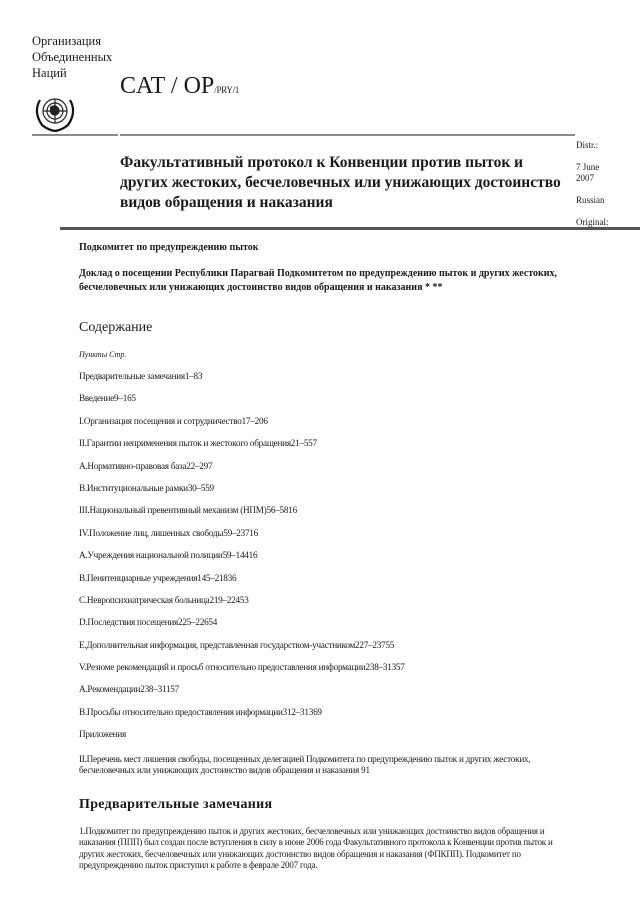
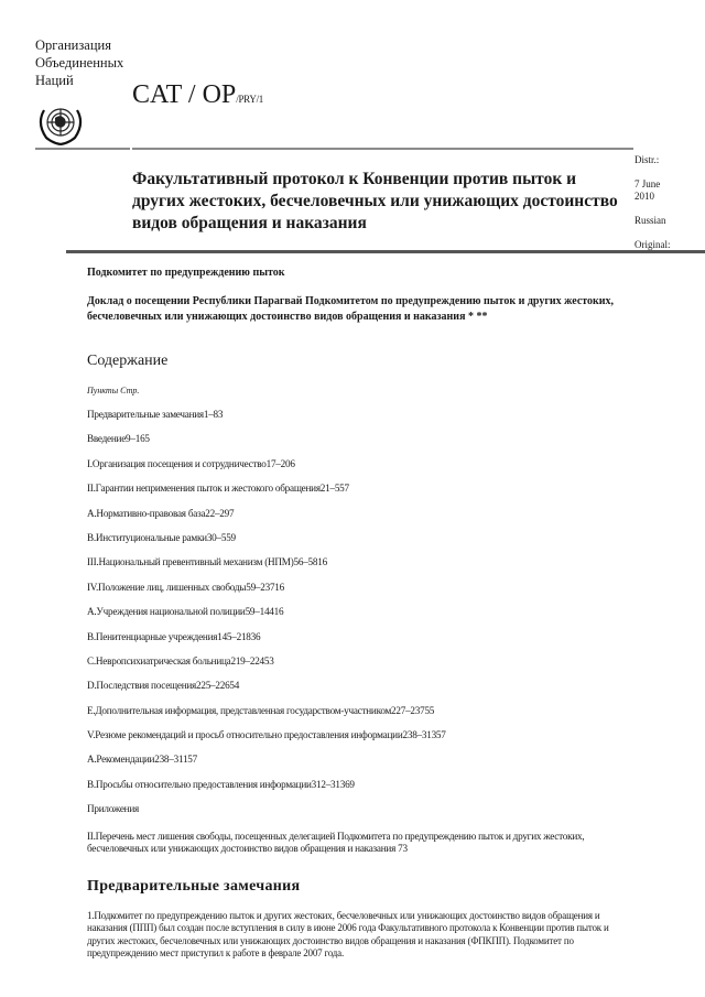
  Организация
  Объединенных
  Наций
  CAT / OP/PRY/1
  Факультативный протокол к Конвенции против пыток и других жестоких, бесчеловечных или унижающих достоинство видов обращения и наказания
  Distr.:
  7 June
- 2007
+ 2010
  Russian
  Original:
  Подкомитет по предупреждению пыток
  Доклад о посещении Республики Парагвай Подкомитетом по предупреждению пыток и других жестоких, бесчеловечных или унижающих достоинство видов обращения и наказания * **
  Содержание
  Пункты Стр.
  Предварительные замечания1–83
  Введение9–165
  I.Организация посещения и сотрудничество17–206
  II.Гарантии неприменения пыток и жестокого обращения21–557
  A.Нормативно-правовая база22–297
  B.Институциональные рамки30–559
  III.Национальный превентивный механизм (НПМ)56–5816
  IV.Положение лиц, лишенных свободы59–23716
  A.Учреждения национальной полиции59–14416
  B.Пенитенциарные учреждения145–21836
  C.Невропсихиатрическая больница219–22453
  D.Последствия посещения225–22654
  E.Дополнительная информация, представленная государством-участником227–23755
  V.Резюме рекомендаций и просьб относительно предоставления информации238–31357
  A.Рекомендации238–31157
  B.Просьбы относительно предоставления информации312–31369
  Приложения
- II.Перечень мест лишения свободы, посещенных делегацией Подкомитета по предупреждению пыток и других жестоких, бесчеловечных или унижающих достоинство видов обращения и наказания 91
+ II.Перечень мест лишения свободы, посещенных делегацией Подкомитета по предупреждению пыток и других жестоких, бесчеловечных или унижающих достоинство видов обращения и наказания 73
  Предварительные замечания
- 1.Подкомитет по предупреждению пыток и других жестоких, бесчеловечных или унижающих достоинство видов обращения и наказания (ППП) был создан после вступления в силу в июне 2006 года Факультативного протокола к Конвенции против пыток и других жестоких, бесчеловечных или унижающих достоинство видов обращения и наказания (ФПКПП). Подкомитет по предупреждению пыток приступил к работе в феврале 2007 года.
+ 1.Подкомитет по предупреждению пыток и других жестоких, бесчеловечных или унижающих достоинство видов обращения и наказания (ППП) был создан после вступления в силу в июне 2006 года Факультативного протокола к Конвенции против пыток и других жестоких, бесчеловечных или унижающих достоинство видов обращения и наказания (ФПКПП). Подкомитет по предупреждению мест приступил к работе в феврале 2007 года.
